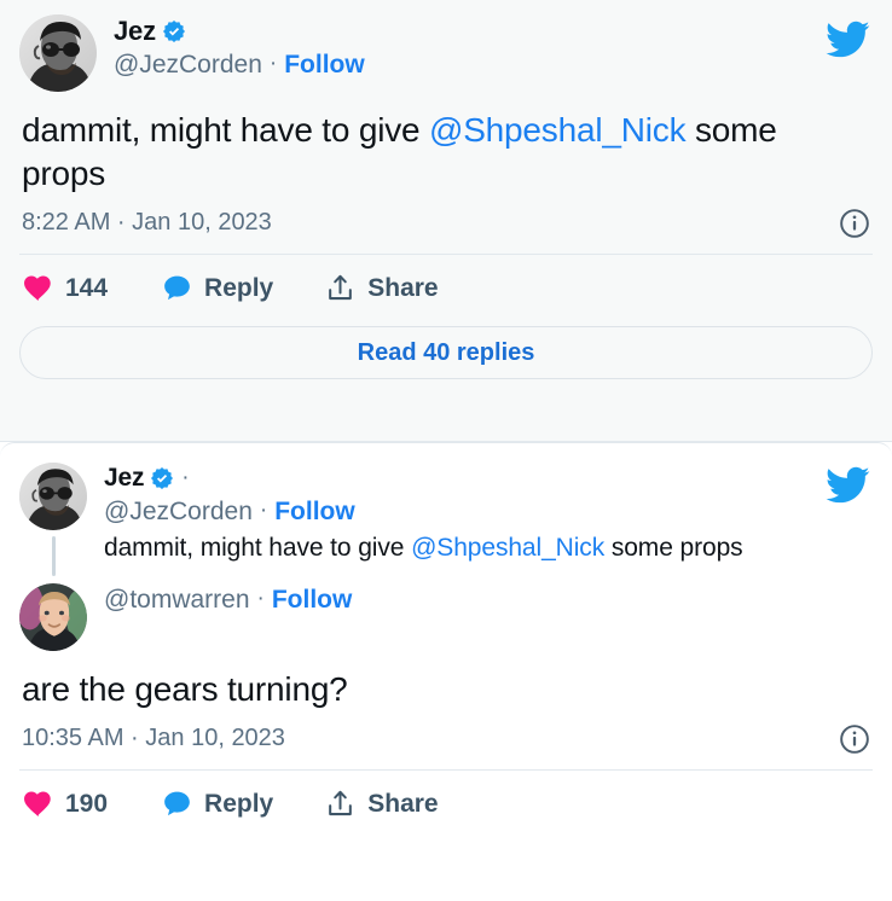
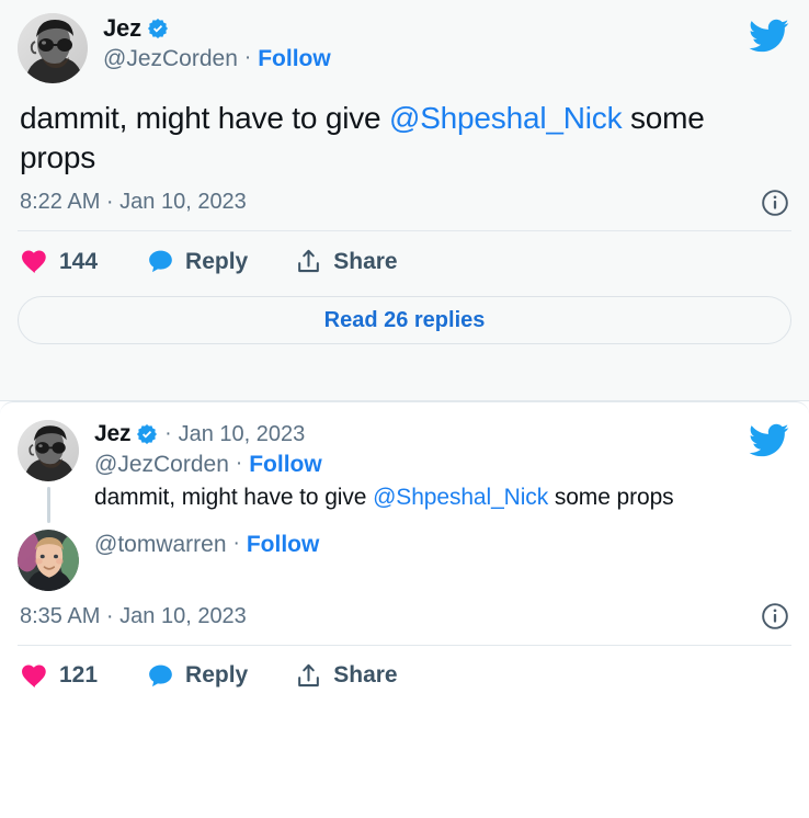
  Jez
  @JezCorden
  ·
  Follow
  dammit, might have to give @Shpeshal_Nick some props
  8:22 AM · Jan 10, 2023
  144
  Reply
  Share
- Read 40 replies
+ Read 26 replies
  Jez
  ·
+ Jan 10, 2023
  @JezCorden
  ·
  Follow
  dammit, might have to give @Shpeshal_Nick some props
  @tomwarren
  ·
  Follow
- are the gears turning?
- 10:35 AM · Jan 10, 2023
+ 8:35 AM · Jan 10, 2023
- 190
+ 121
  Reply
  Share
